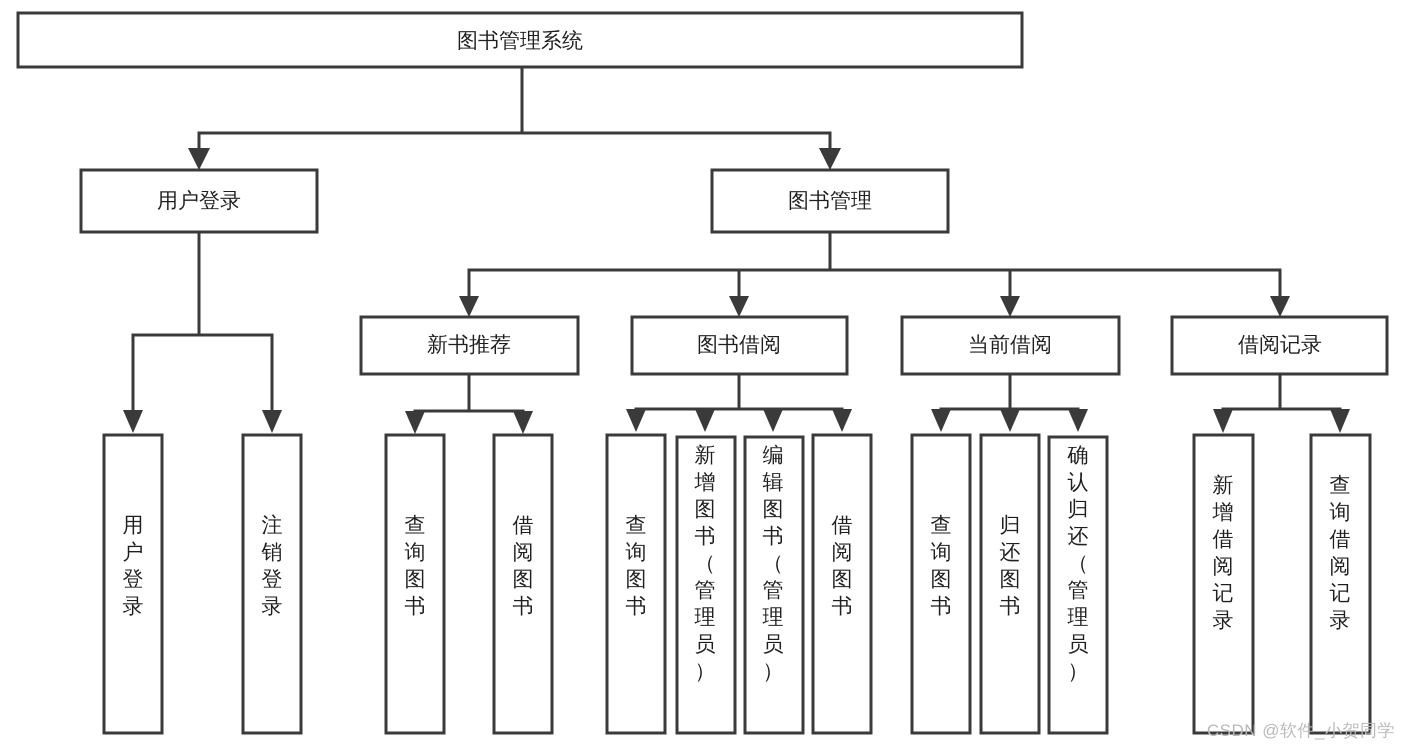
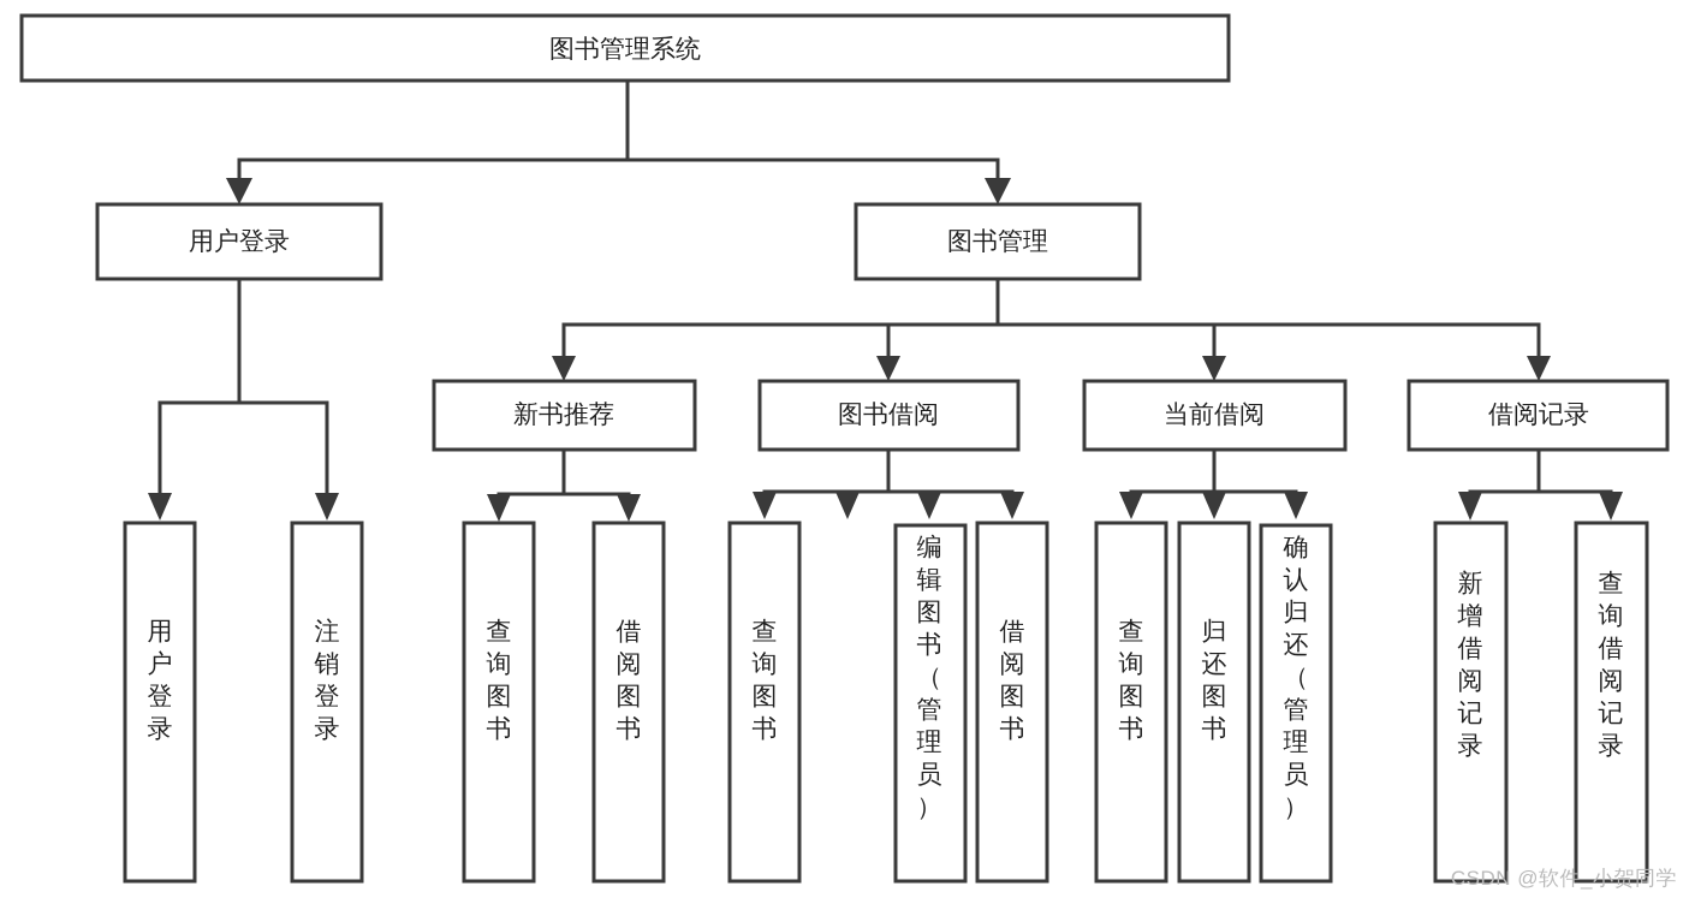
  图书管理系统
  用户登录
  图书管理
  新书推荐
  图书借阅
  当前借阅
  借阅记录
  用户登录
  注销登录
  查询图书
  借阅图书
  查询图书
- 新增图书（管理员）
  编辑图书（管理员）
  借阅图书
  查询图书
  归还图书
  确认归还（管理员）
  新增借阅记录
  查询借阅记录
  CSDN @软件_小贺同学
